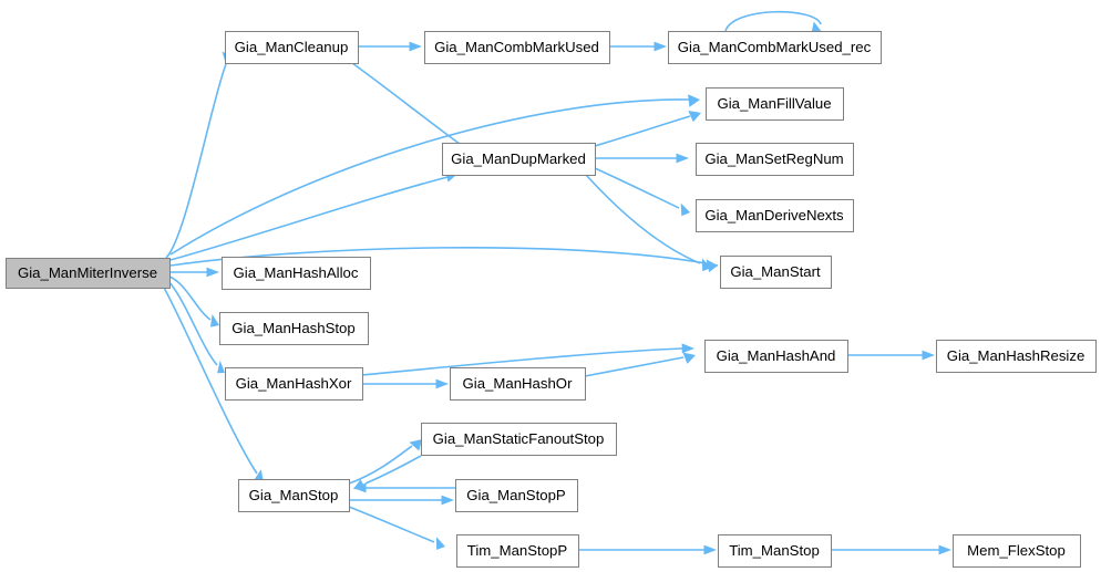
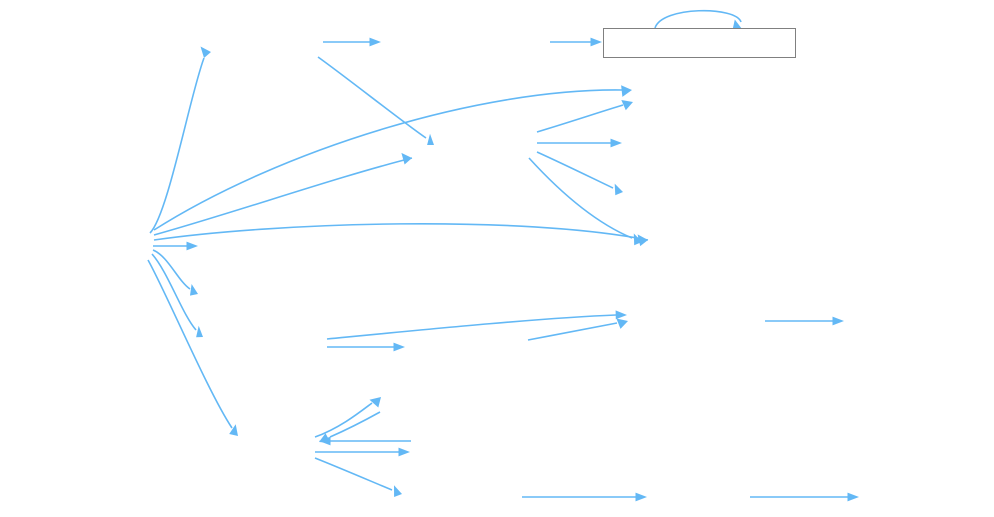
- Gia_ManMiterInverse
- Gia_ManCleanup
- Gia_ManCombMarkUsed
- Gia_ManCombMarkUsed_rec
- Gia_ManFillValue
- Gia_ManDupMarked
- Gia_ManSetRegNum
- Gia_ManDeriveNexts
- Gia_ManStart
- Gia_ManHashAlloc
- Gia_ManHashStop
- Gia_ManHashXor
- Gia_ManHashOr
- Gia_ManHashAnd
- Gia_ManHashResize
- Gia_ManStaticFanoutStop
- Gia_ManStop
- Gia_ManStopP
- Tim_ManStopP
- Tim_ManStop
- Mem_FlexStop
